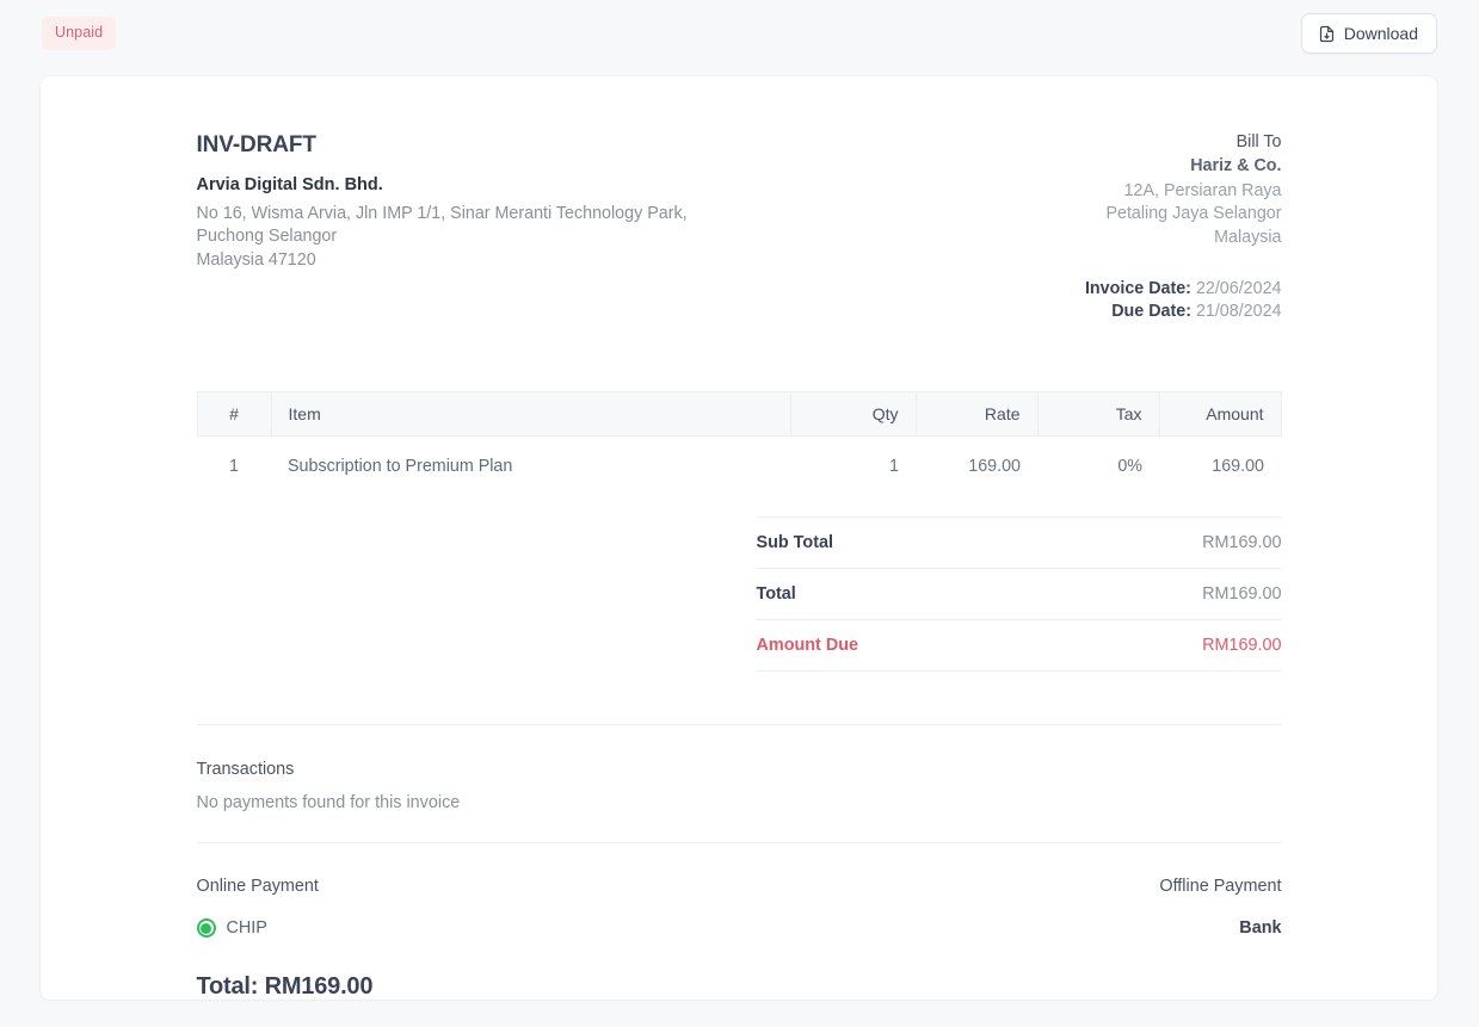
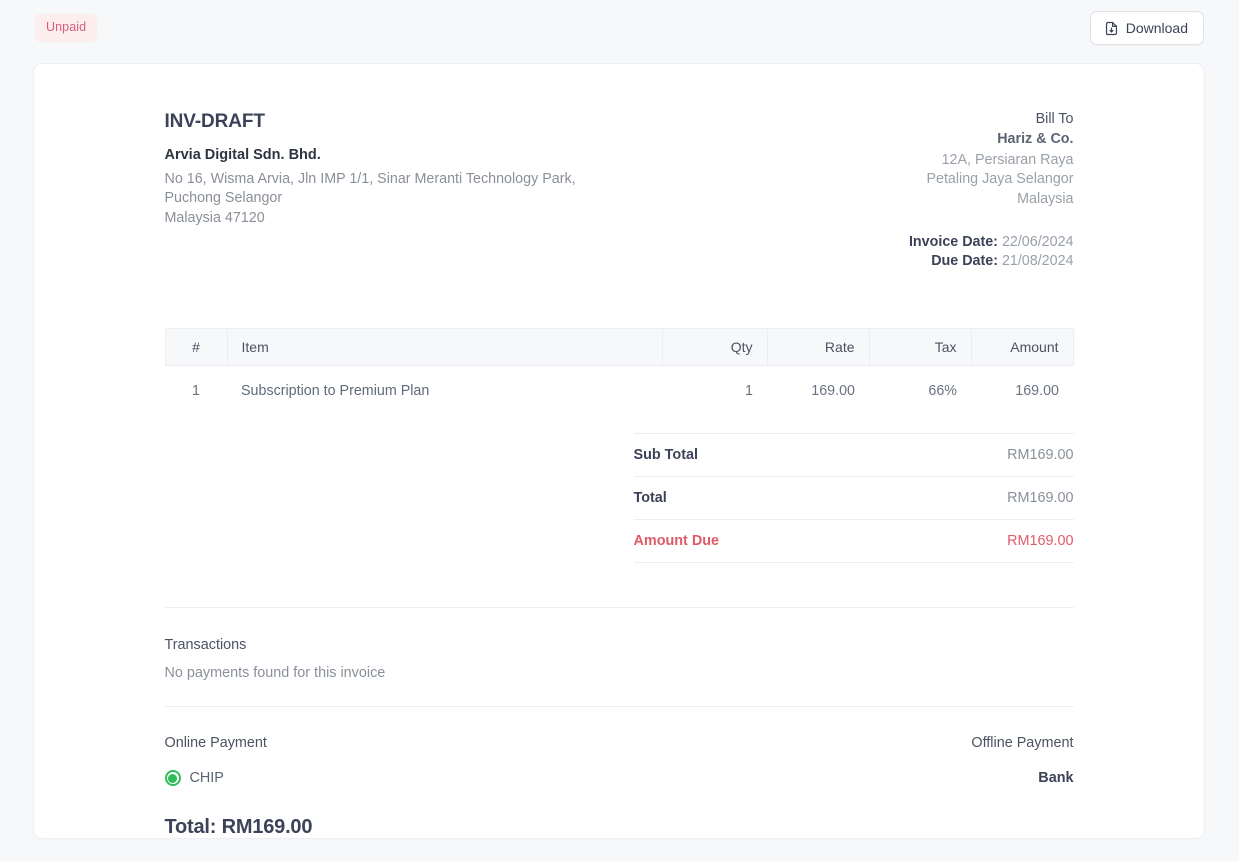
  Unpaid
  Download
  INV-DRAFT
  Arvia Digital Sdn. Bhd.
  No 16, Wisma Arvia, Jln IMP 1/1, Sinar Meranti Technology Park,
  Puchong Selangor
  Malaysia 47120
  Bill To
  Hariz & Co.
  12A, Persiaran Raya
  Petaling Jaya Selangor
  Malaysia
  Invoice Date: 22/06/2024
  Due Date: 21/08/2024
  #	Item	Qty	Rate	Tax	Amount
- 1	Subscription to Premium Plan	1	169.00	0%	169.00
+ 1	Subscription to Premium Plan	1	169.00	66%	169.00
  Sub Total
  RM169.00
  Total
  RM169.00
  Amount Due
  RM169.00
  Transactions
  No payments found for this invoice
  Online Payment
  Offline Payment
  CHIP
  Bank
  Total: RM169.00
